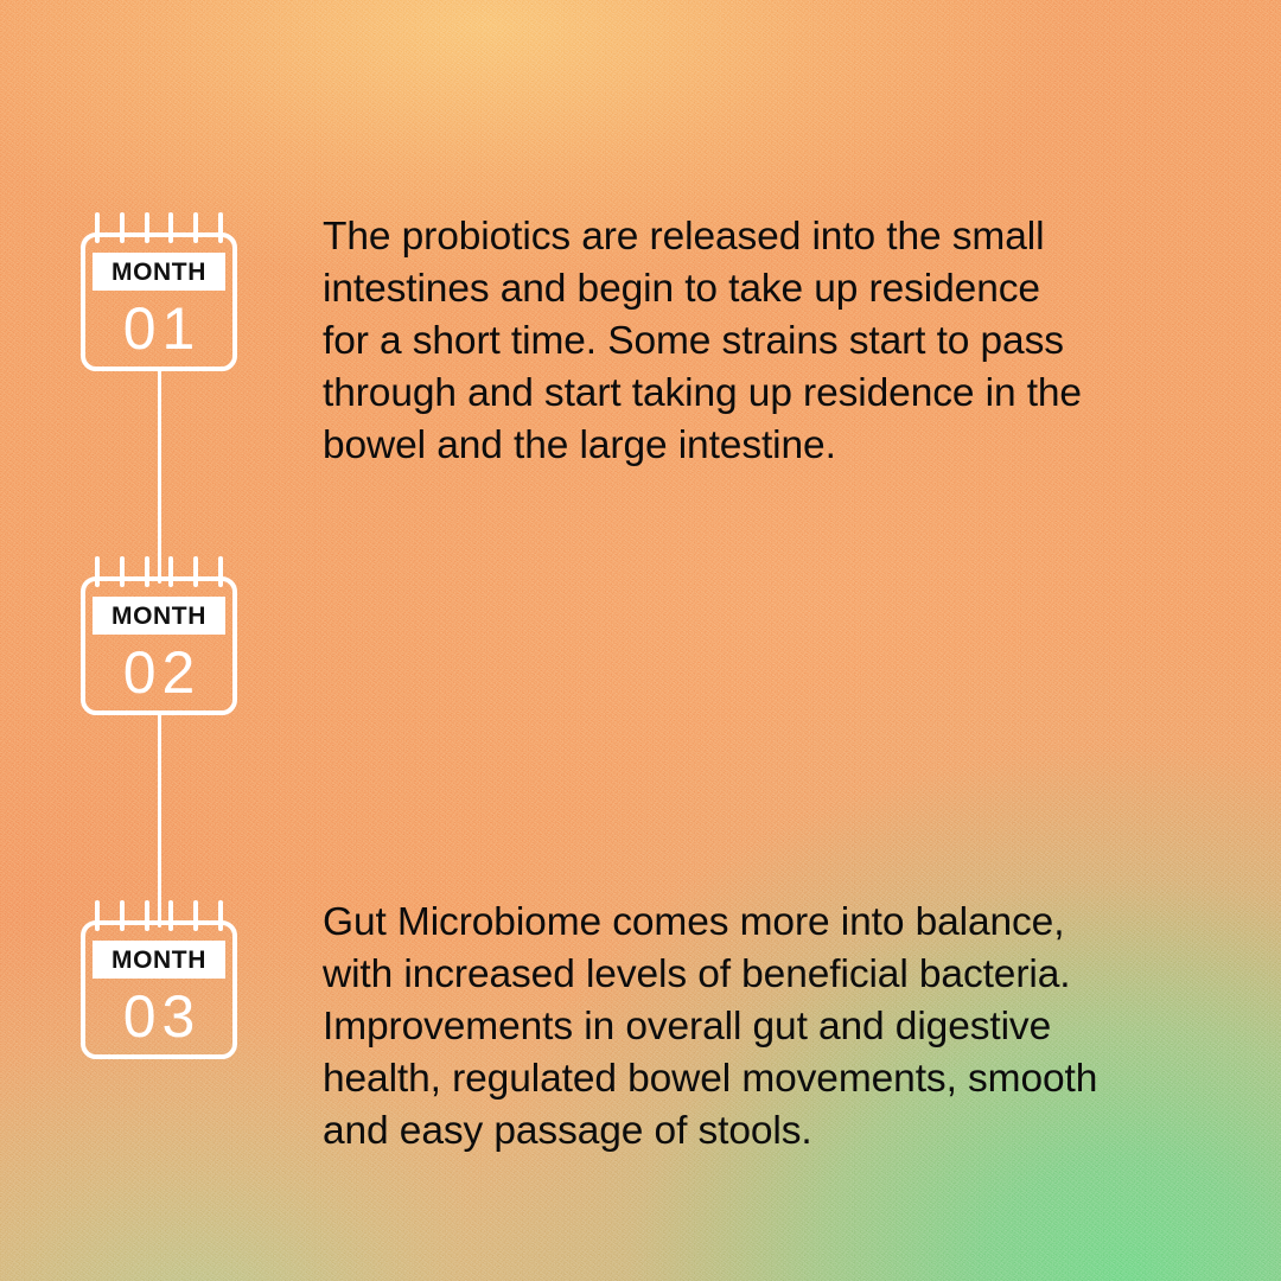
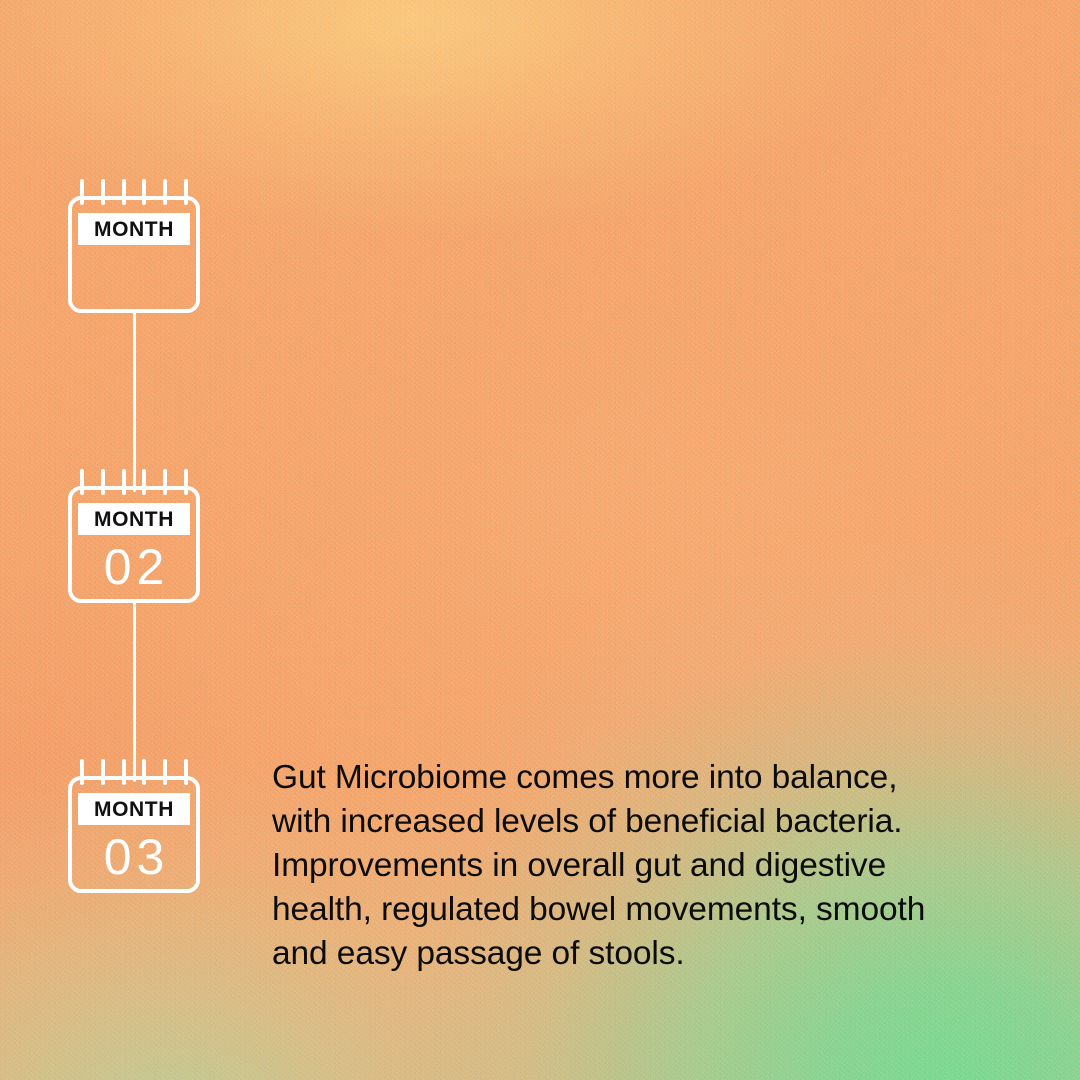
  MONTH
- 01
- The probiotics are released into the small
- intestines and begin to take up residence
- for a short time. Some strains start to pass
- through and start taking up residence in the
- bowel and the large intestine.
  MONTH
  02
  MONTH
  03
  Gut Microbiome comes more into balance,
  with increased levels of beneficial bacteria.
  Improvements in overall gut and digestive
  health, regulated bowel movements, smooth
  and easy passage of stools.
